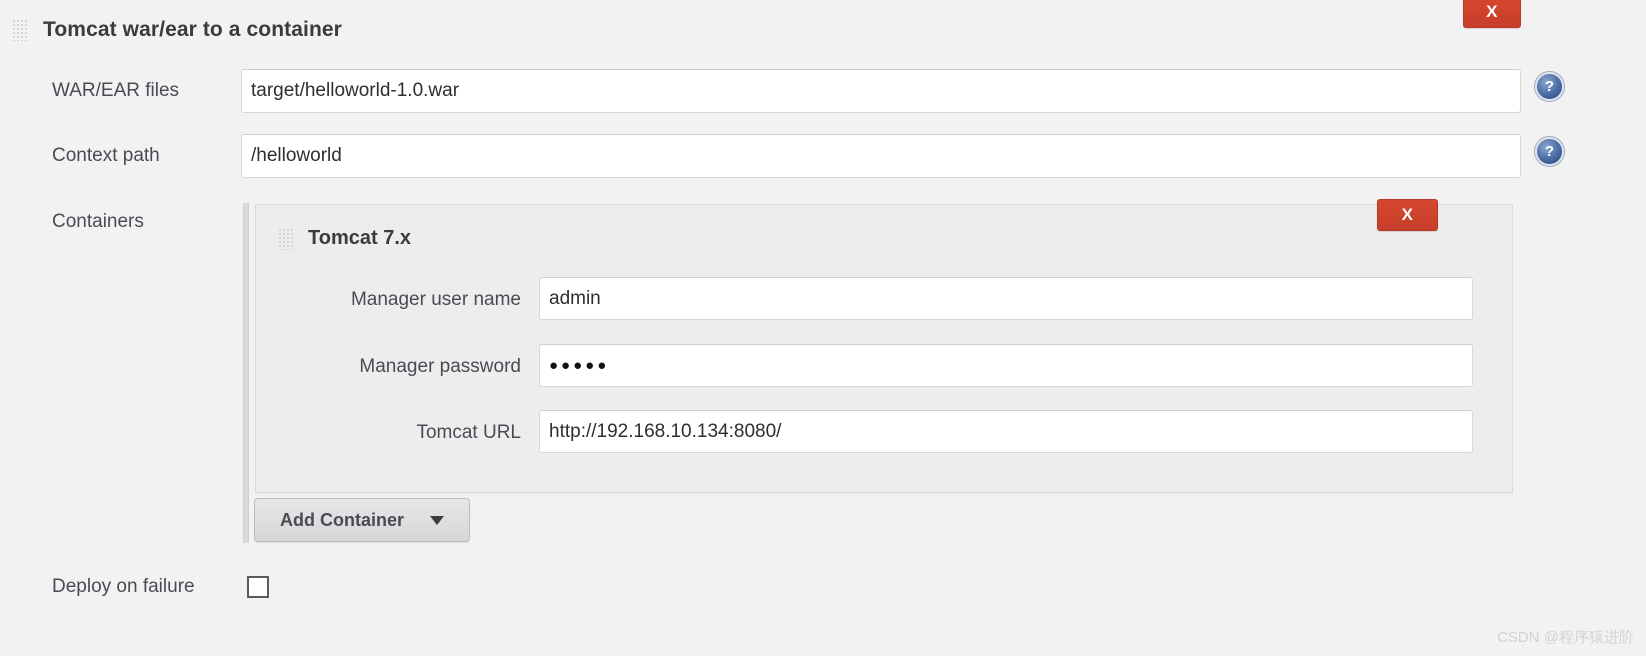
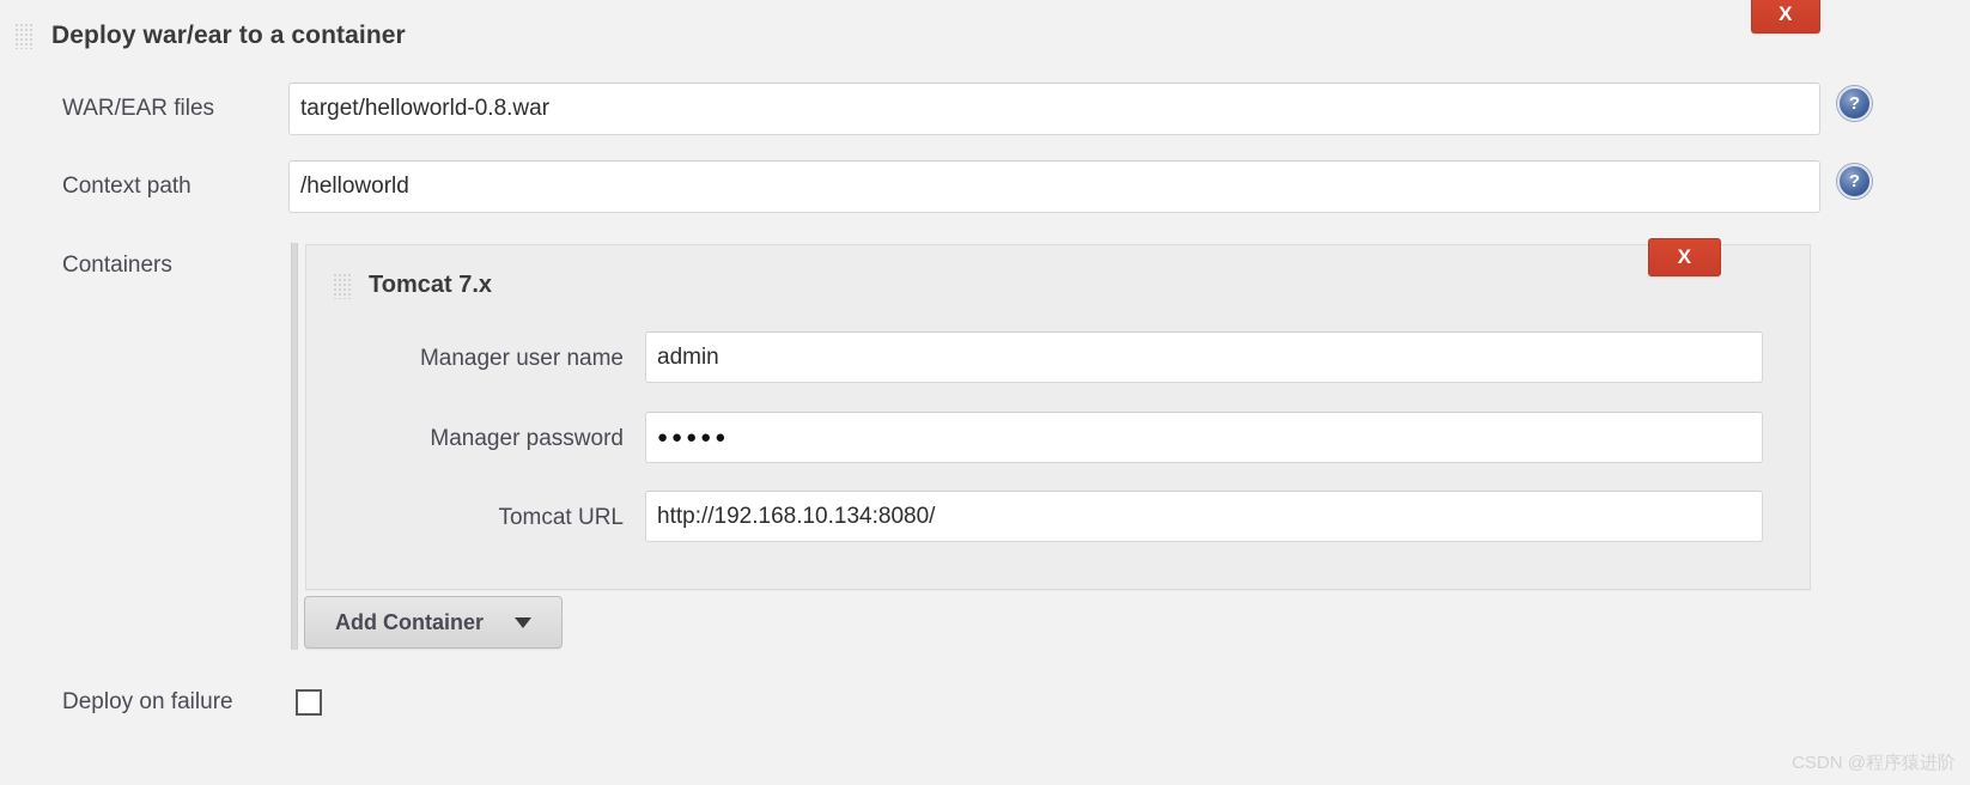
  X
- Tomcat war/ear to a container
+ Deploy war/ear to a container
  WAR/EAR files
- target/helloworld-1.0.war
+ target/helloworld-0.8.war
  ?
  Context path
  /helloworld
  ?
  Containers
  Tomcat 7.x
  Manager user name
  admin
  Manager password
  ●●●●●
  Tomcat URL
  http://192.168.10.134:8080/
  X
  Add Container
  Deploy on failure
  CSDN @程序猿进阶
